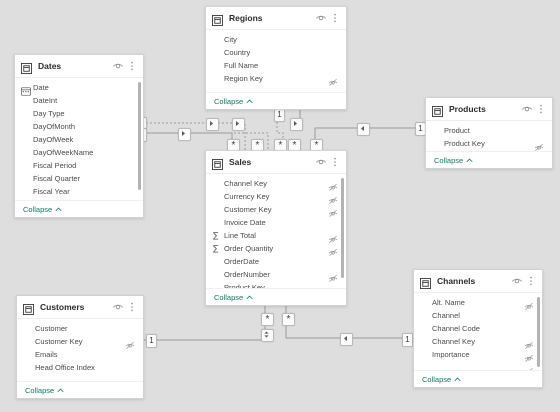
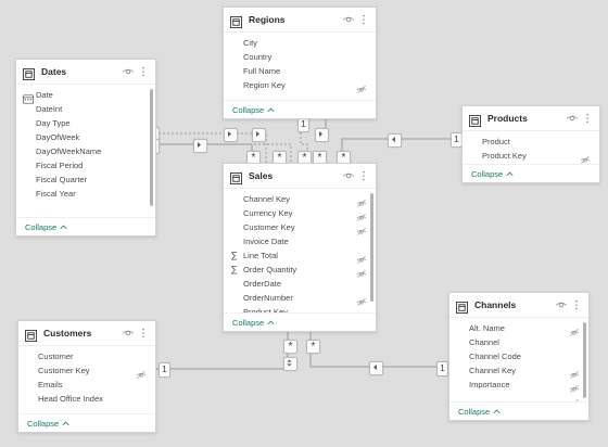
  1
  *
  *
  *
  *
  *
  1
  *
  *
  1
  1
  Regions
  City
  Country
  Full Name
  Region Key
  Collapse
  Dates
  Date
  DateInt
  Day Type
- DayOfMonth
  DayOfWeek
  DayOfWeekName
  Fiscal Period
  Fiscal Quarter
  Fiscal Year
  Collapse
  Products
  Product
  Product Key
  Collapse
  Sales
  Channel Key
  Currency Key
  Customer Key
  Invoice Date
  ∑
  Line Total
  ∑
  Order Quantity
  OrderDate
  OrderNumber
  Product Key
  Collapse
  Channels
  Alt. Name
  Channel
  Channel Code
  Channel Key
  Importance
  Collapse
  Customers
  Customer
  Customer Key
  Emails
  Head Office Index
  Collapse
